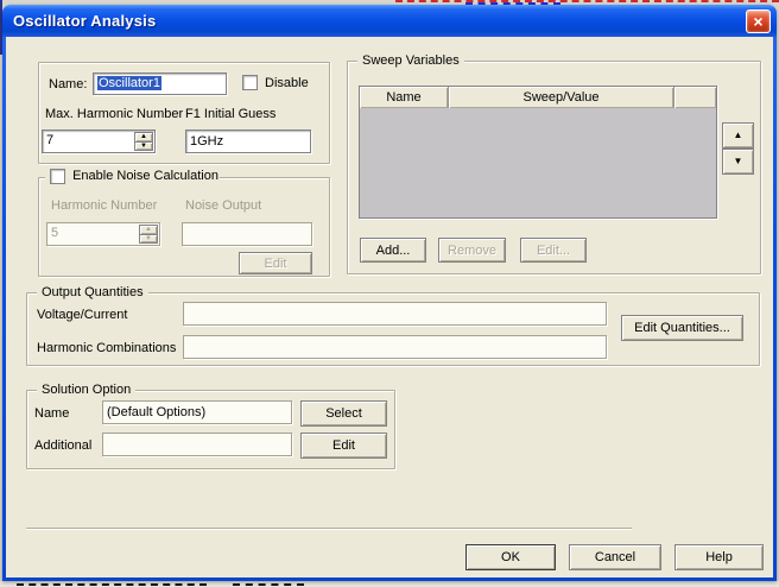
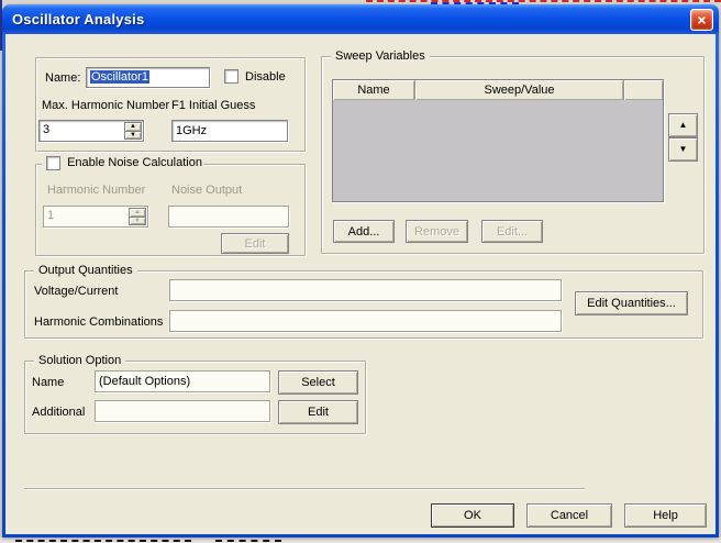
  Oscillator Analysis
  ×
  Name:
  Oscillator1
  Disable
  Max. Harmonic Number
  F1 Initial Guess
- 7
+ 3
  1GHz
  Enable Noise Calculation
  Harmonic Number
  Noise Output
- 5
+ 1
  Edit
  Sweep Variables
  Name
  Sweep/Value
  ▲
  ▼
  Add...
  Remove
  Edit...
  Output Quantities
  Voltage/Current
  Harmonic Combinations
  Edit Quantities...
  Solution Option
  Name
  (Default Options)
  Select
  Additional
  Edit
  OK
  Cancel
  Help
